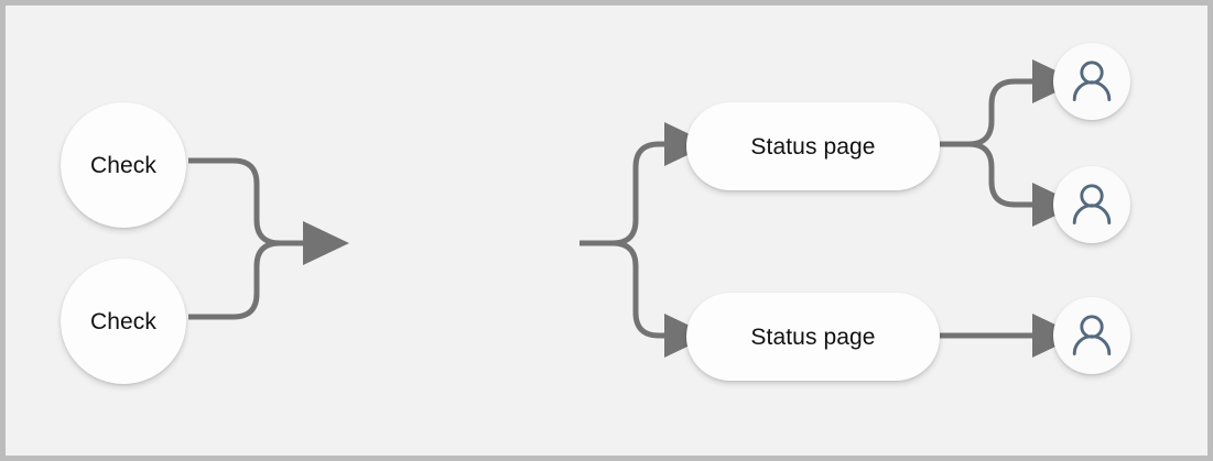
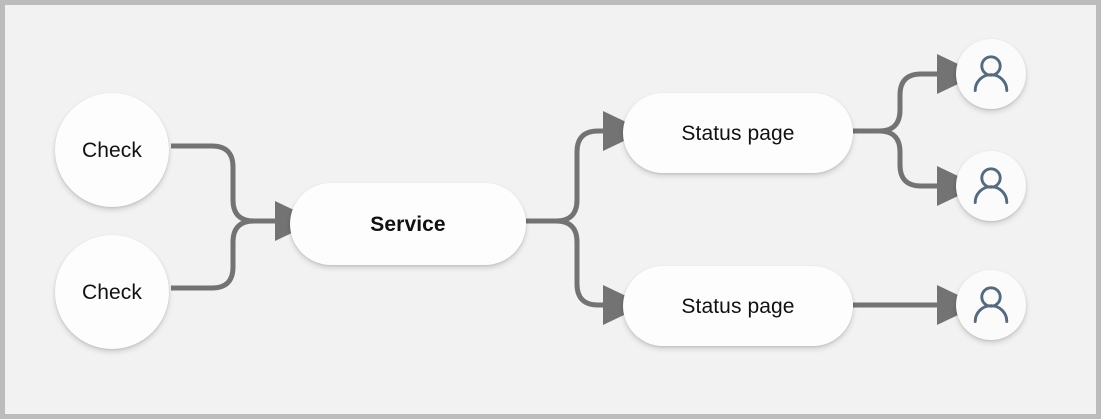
  Check
  Check
+ Service
  Status page
  Status page
